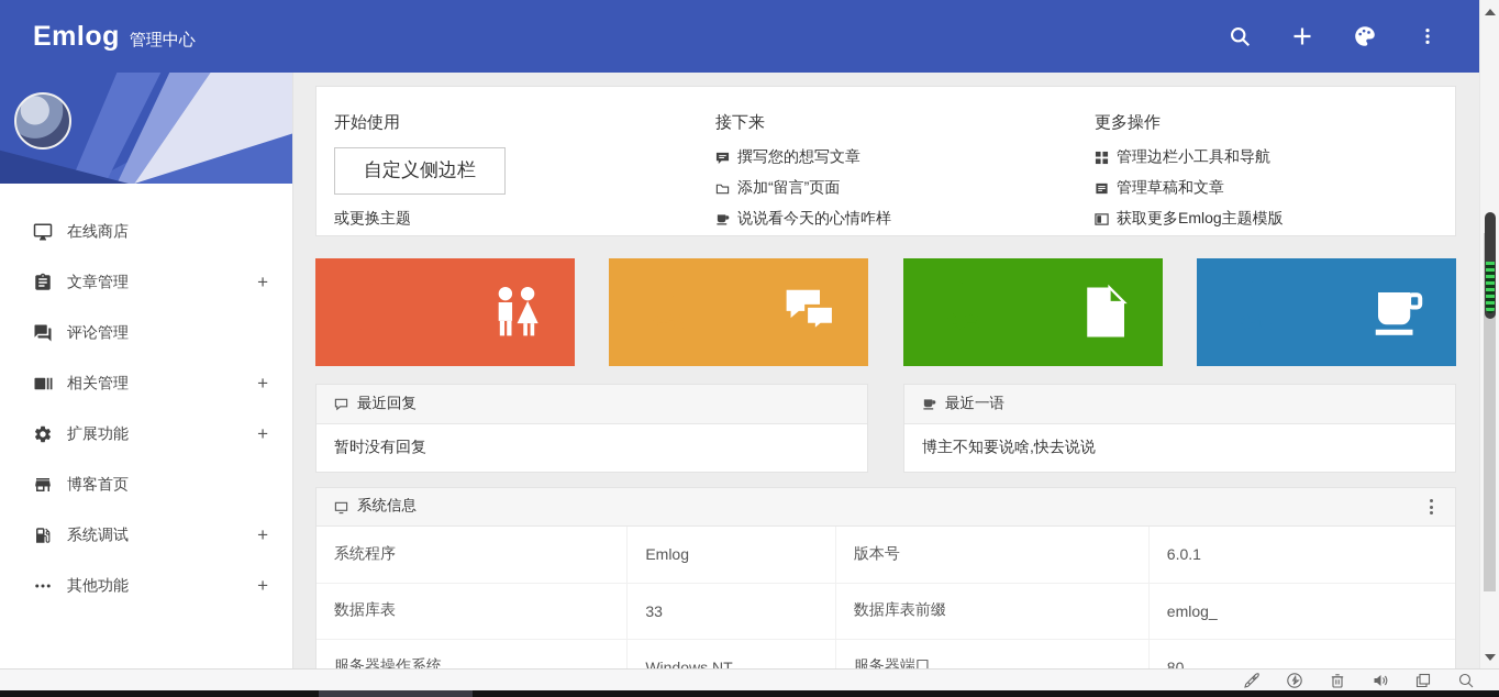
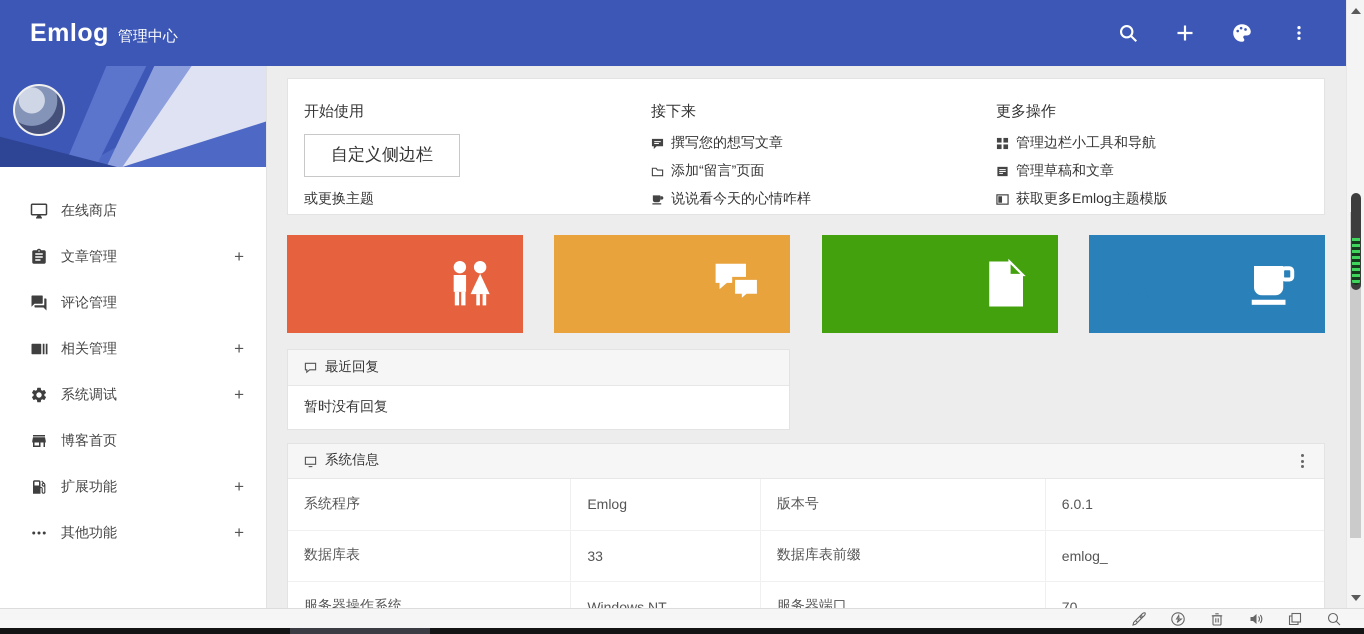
  Emlog
  管理中心
  在线商店
  文章管理
  +
  评论管理
  相关管理
  +
- 扩展功能
+ 系统调试
  +
  博客首页
- 系统调试
+ 扩展功能
  +
  其他功能
  +
  开始使用
  自定义侧边栏
  或更换主题
  接下来
  撰写您的想写文章
  添加“留言”页面
  说说看今天的心情咋样
  更多操作
  管理边栏小工具和导航
  管理草稿和文章
  获取更多Emlog主题模版
  最近回复
  暂时没有回复
- 最近一语
- 博主不知要说啥,快去说说
  系统信息
  系统程序	Emlog	版本号	6.0.1
  数据库表	33	数据库表前缀	emlog_
- 服务器操作系统	Windows NT	服务器端口	80
+ 服务器操作系统	Windows NT	服务器端口	70
